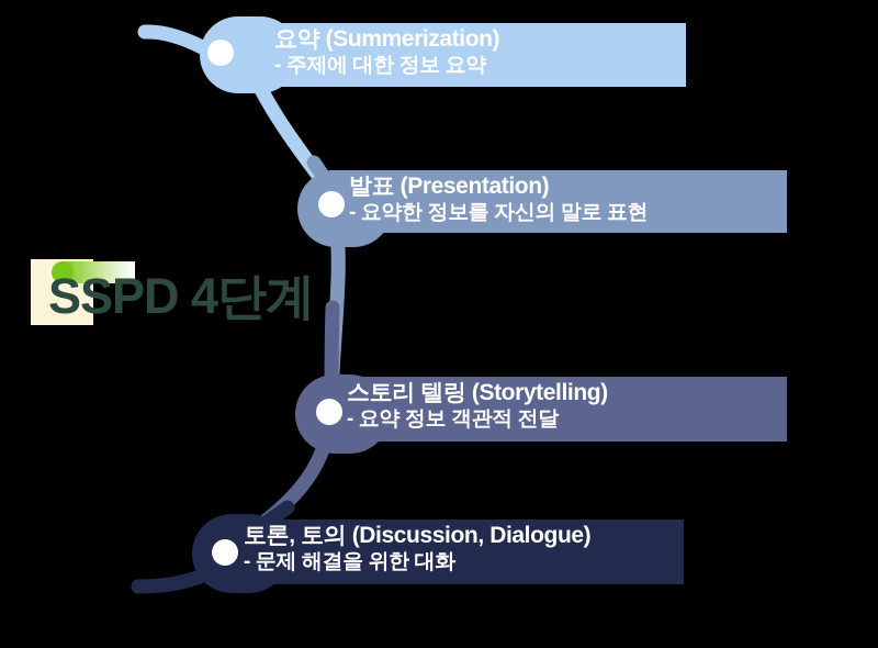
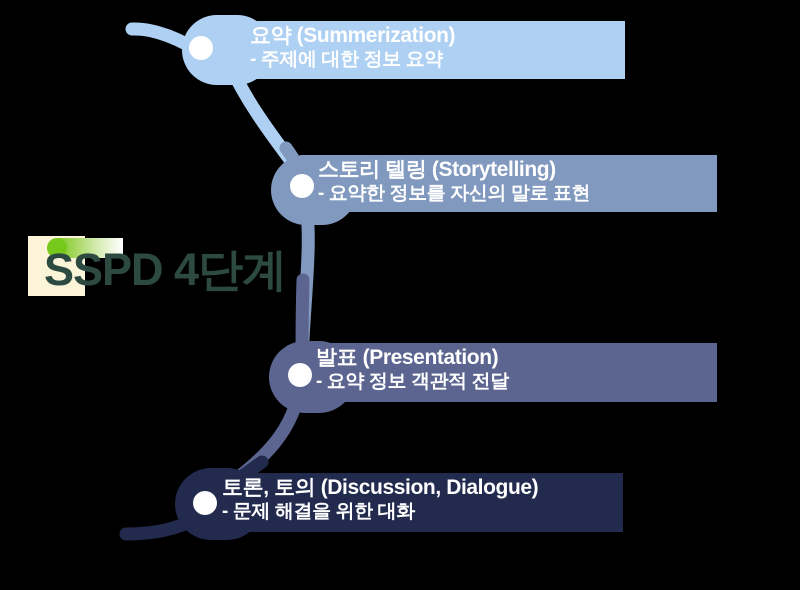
  SSPD 4단계
  요약 (Summerization)
  - 주제에 대한 정보 요약
- 발표 (Presentation)
+ 스토리 텔링 (Storytelling)
  - 요약한 정보를 자신의 말로 표현
- 스토리 텔링 (Storytelling)
+ 발표 (Presentation)
  - 요약 정보 객관적 전달
  토론, 토의 (Discussion, Dialogue)
  - 문제 해결을 위한 대화
